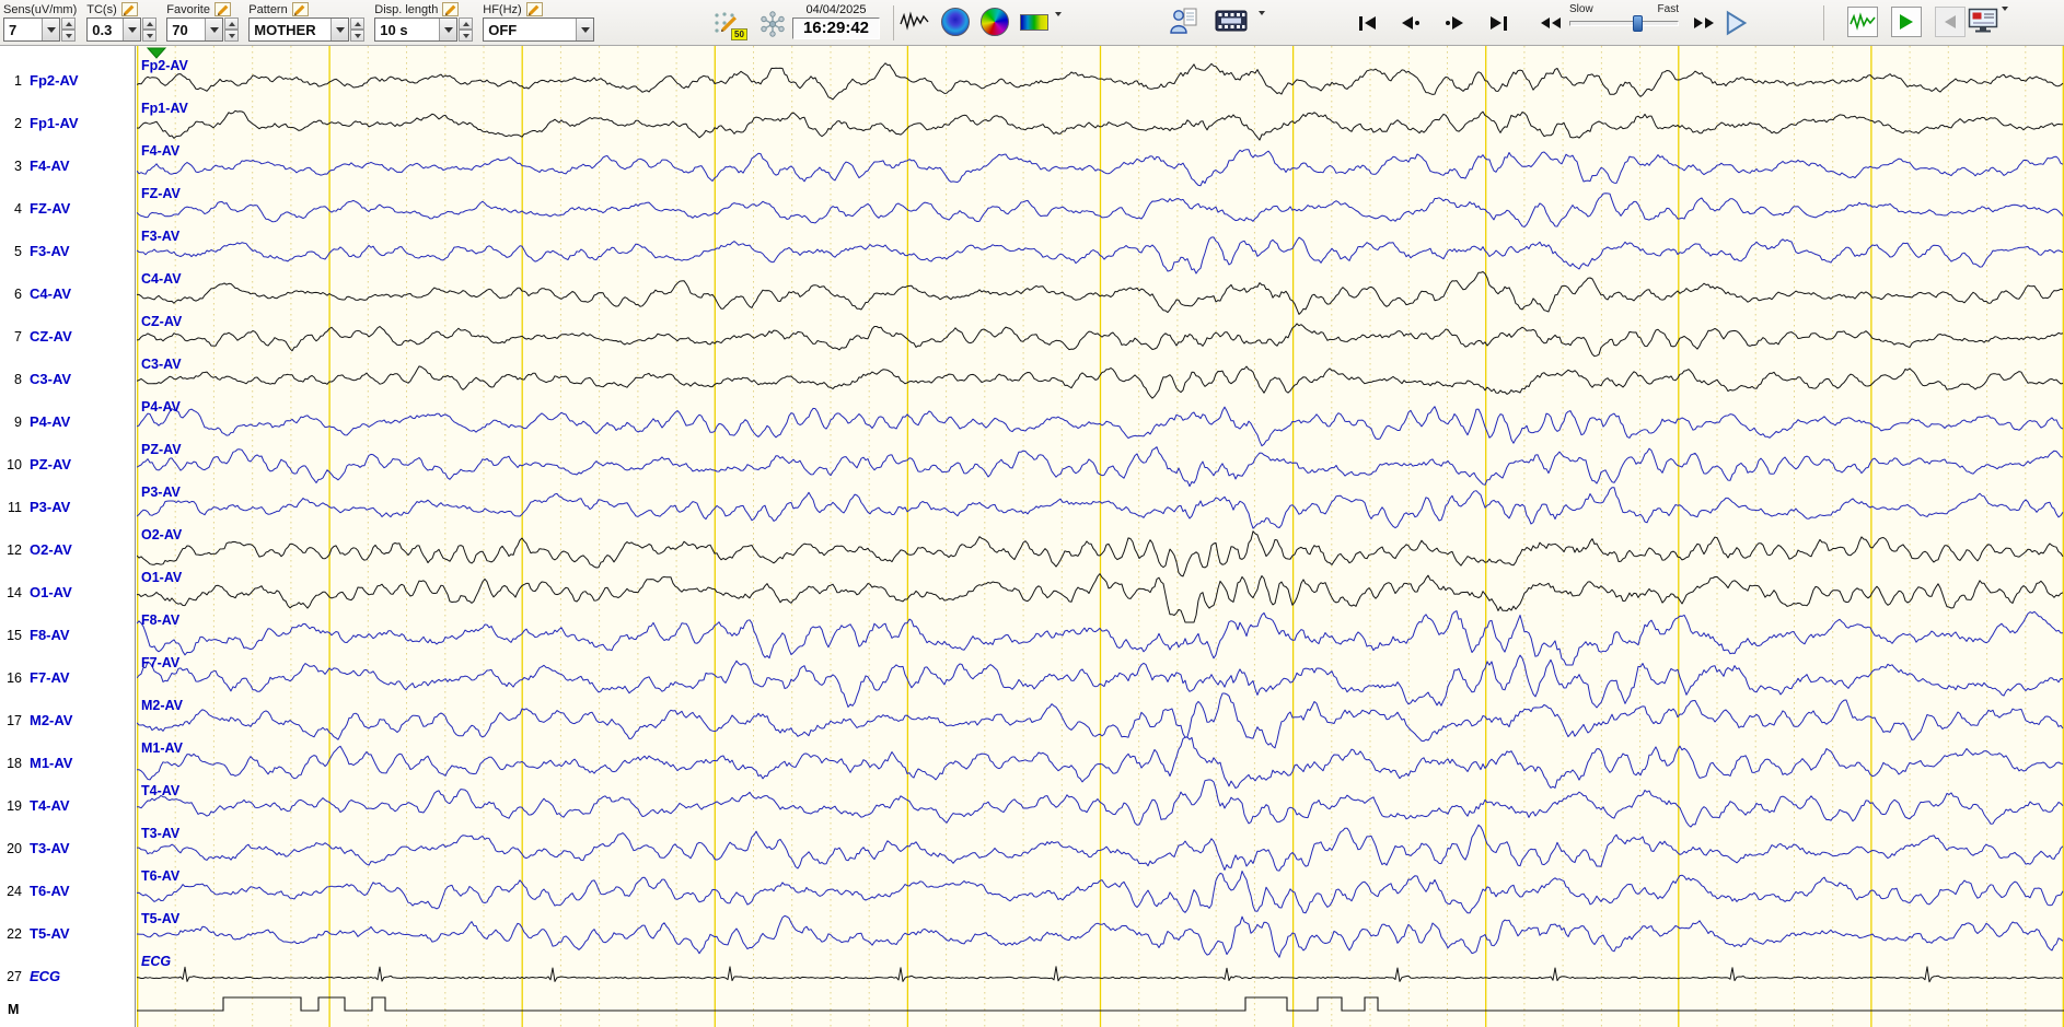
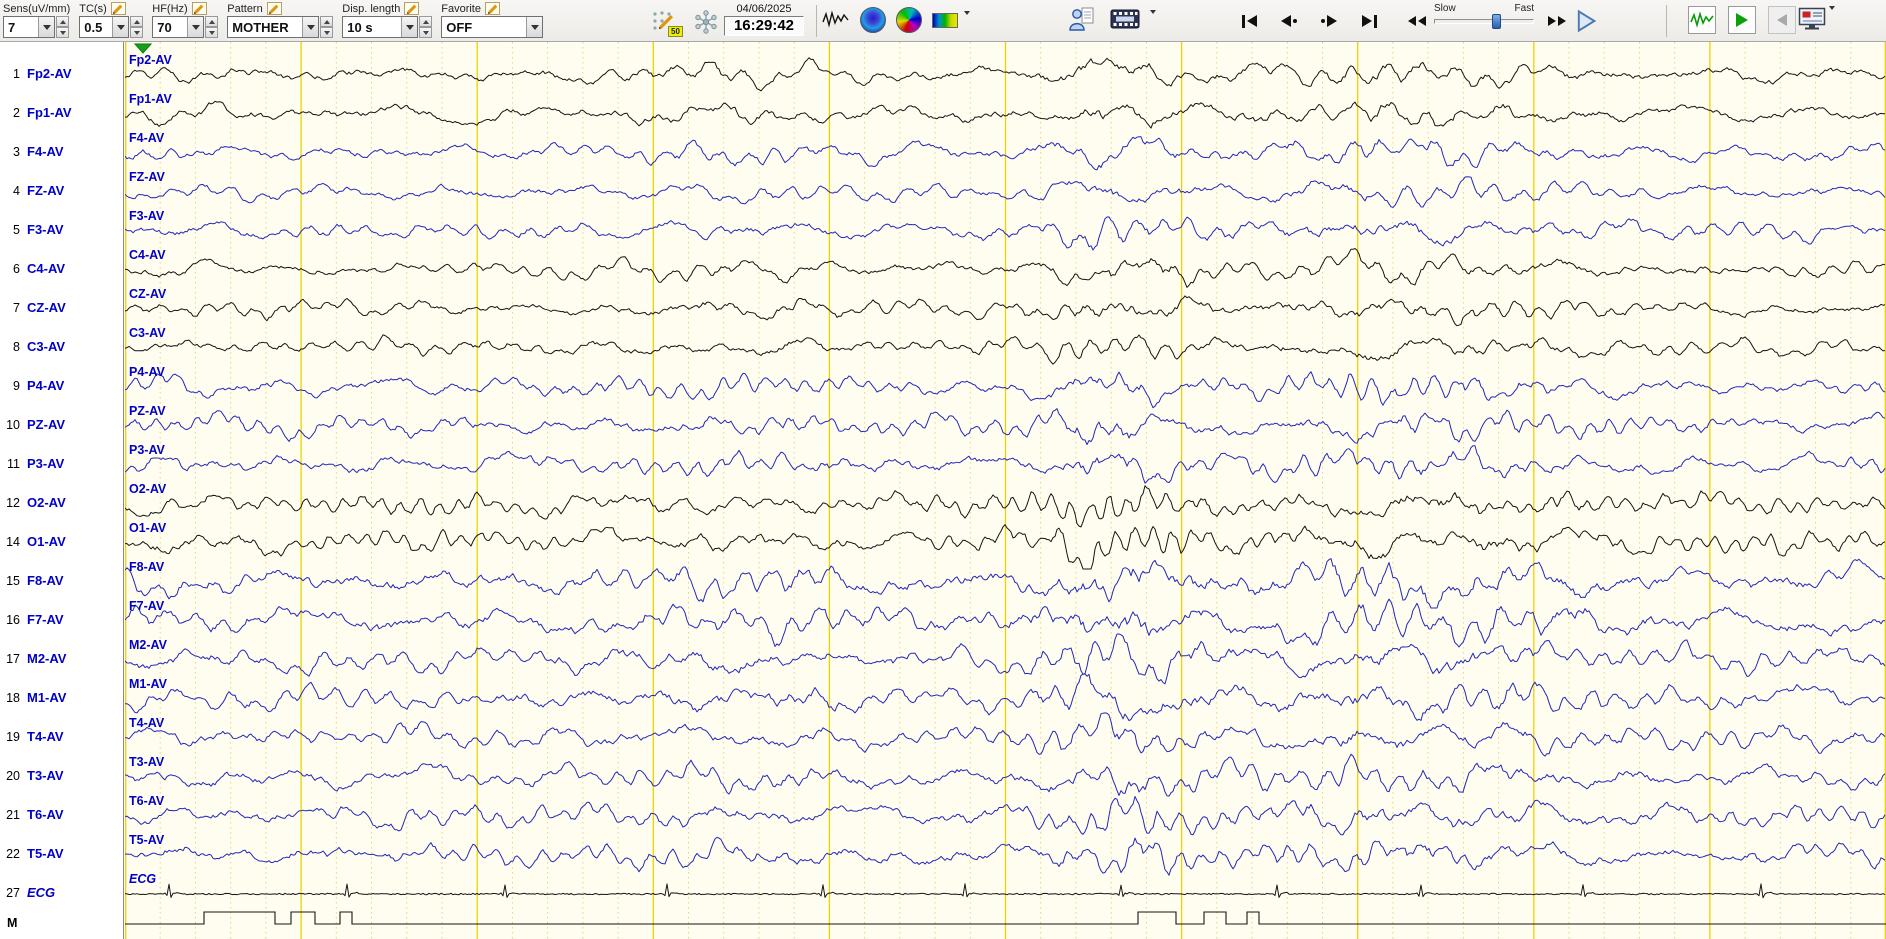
  Sens(uV/mm)
  7
  TC(s)
- 0.3
+ 0.5
- Favorite
+ HF(Hz)
  70
  Pattern
  MOTHER
  Disp. length
  10 s
- HF(Hz)
+ Favorite
  OFF
  50
- 04/04/2025
+ 04/06/2025
  16:29:42
  Slow
  Fast
  M
  1
  Fp2-AV
  2
  Fp1-AV
  3
  F4-AV
  4
  FZ-AV
  5
  F3-AV
  6
  C4-AV
  7
  CZ-AV
  8
  C3-AV
  9
  P4-AV
  10
  PZ-AV
  11
  P3-AV
  12
  O2-AV
  14
  O1-AV
  15
  F8-AV
  16
  F7-AV
  17
  M2-AV
  18
  M1-AV
  19
  T4-AV
  20
  T3-AV
- 24
+ 21
  T6-AV
  22
  T5-AV
  27
  ECG
  Fp2-AV
  Fp1-AV
  F4-AV
  FZ-AV
  F3-AV
  C4-AV
  CZ-AV
  C3-AV
  P4-AV
  PZ-AV
  P3-AV
  O2-AV
  O1-AV
  F8-AV
  F7-AV
  M2-AV
  M1-AV
  T4-AV
  T3-AV
  T6-AV
  T5-AV
  ECG
